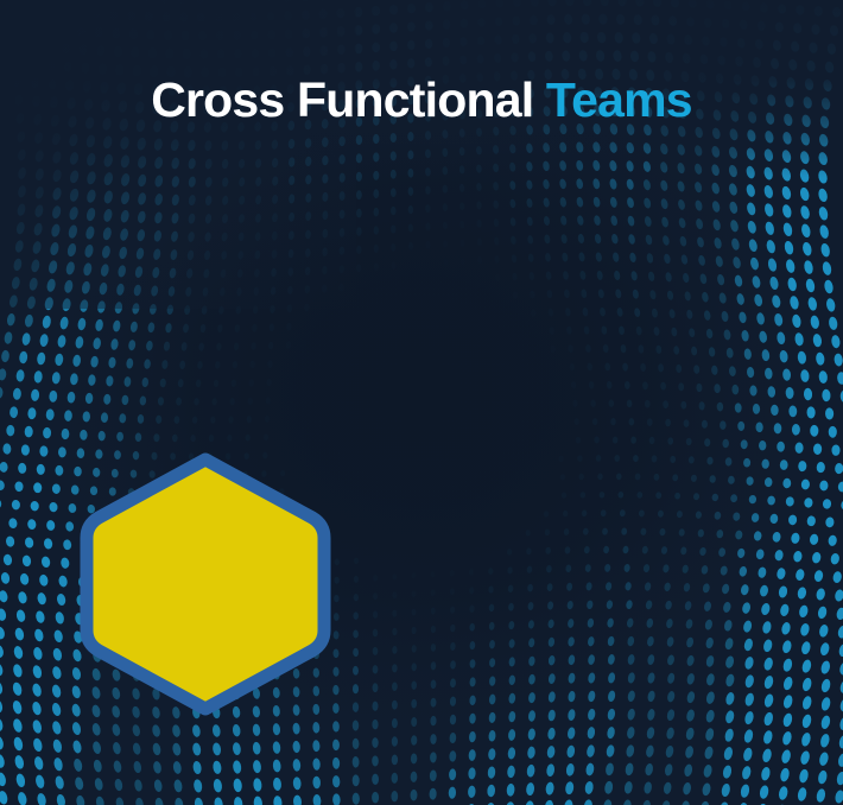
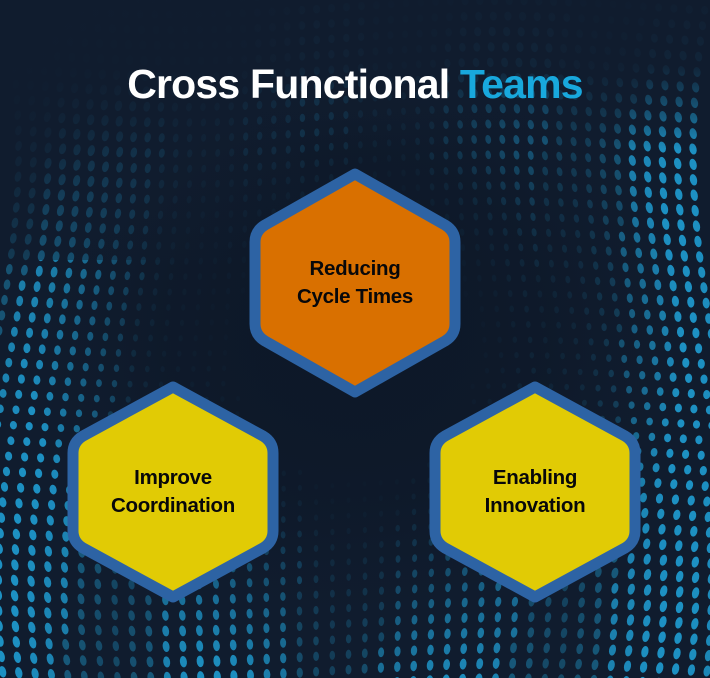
  Cross Functional Teams
+ Reducing
+ Cycle Times
+ Improve
+ Coordination
+ Enabling
+ Innovation
